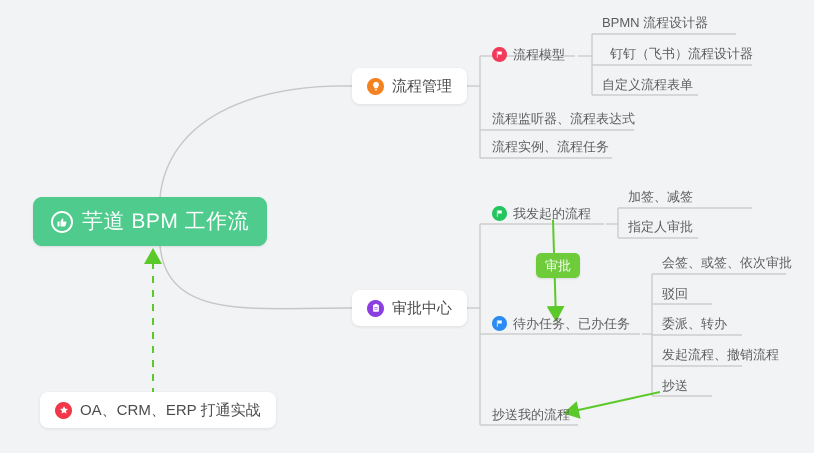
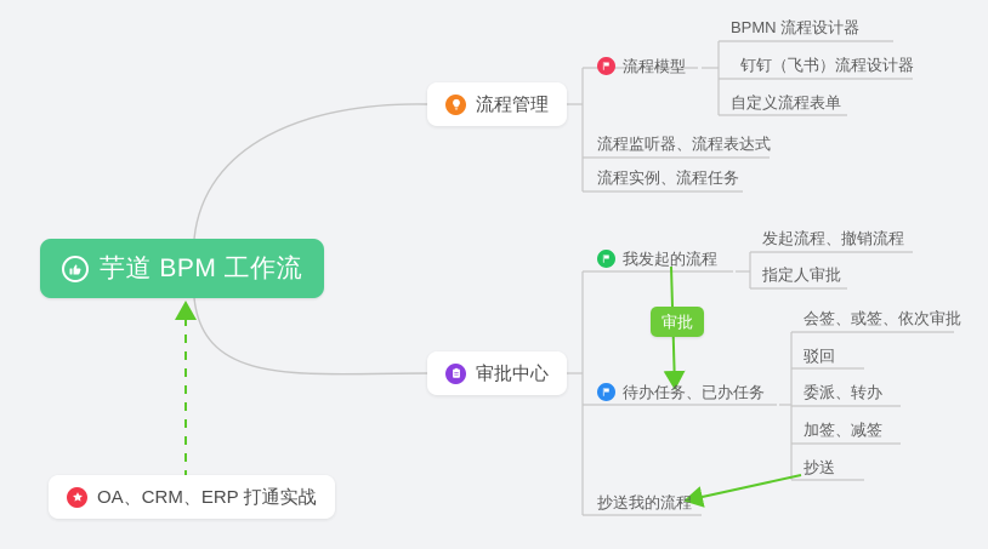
  芋道 BPM 工作流
  流程管理
  流程模型
  BPMN 流程设计器
  钉钉（飞书）流程设计器
  自定义流程表单
  流程监听器、流程表达式
  流程实例、流程任务
  审批中心
  我发起的流程
- 加签、减签
+ 发起流程、撤销流程
  指定人审批
  审批
  待办任务、已办任务
  会签、或签、依次审批
  驳回
  委派、转办
- 发起流程、撤销流程
+ 加签、减签
  抄送
  抄送我的流程
  OA、CRM、ERP 打通实战
